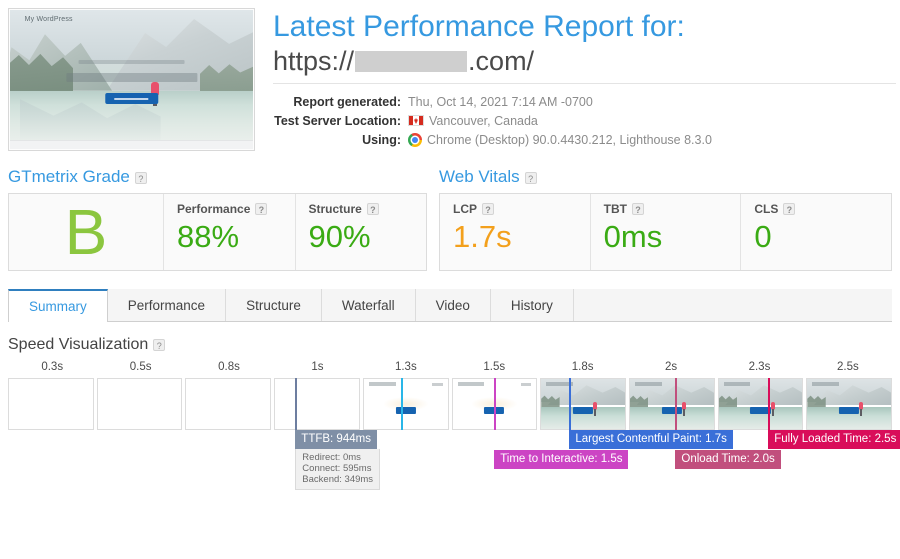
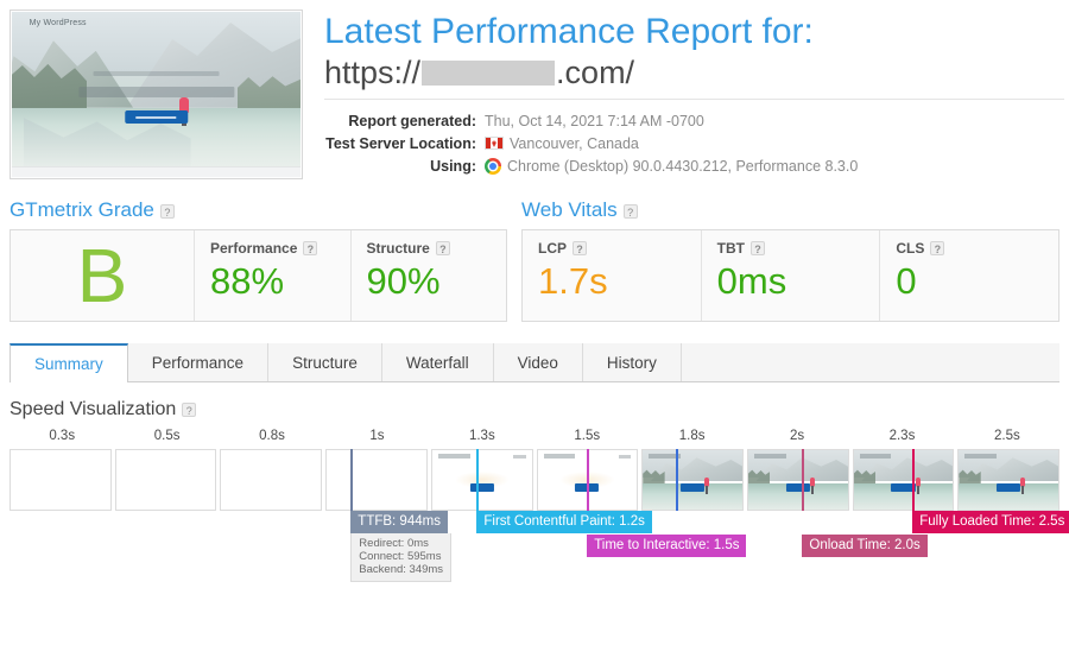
  Latest Performance Report for:
  https://
  .com/
  Report generated:
  Thu, Oct 14, 2021 7:14 AM -0700
  Test Server Location:
  Vancouver, Canada
  Using:
- Chrome (Desktop) 90.0.4430.212, Lighthouse 8.3.0
+ Chrome (Desktop) 90.0.4430.212, Performance 8.3.0
  GTmetrix Grade ?
  B
  Performance
  ?
  88%
  Structure
  ?
  90%
  Web Vitals ?
  LCP
  ?
  1.7s
  TBT
  ?
  0ms
  CLS
  ?
  0
  Summary
  Performance
  Structure
  Waterfall
  Video
  History
  Speed Visualization
  ?
  0.3s
  0.5s
  0.8s
  1s
  1.3s
  1.5s
  1.8s
  2s
  2.3s
  2.5s
  TTFB: 944ms
  Redirect: 0ms
  Connect: 595ms
  Backend: 349ms
+ First Contentful Paint: 1.2s
  Time to Interactive: 1.5s
- Largest Contentful Paint: 1.7s
  Onload Time: 2.0s
  Fully Loaded Time: 2.5s
